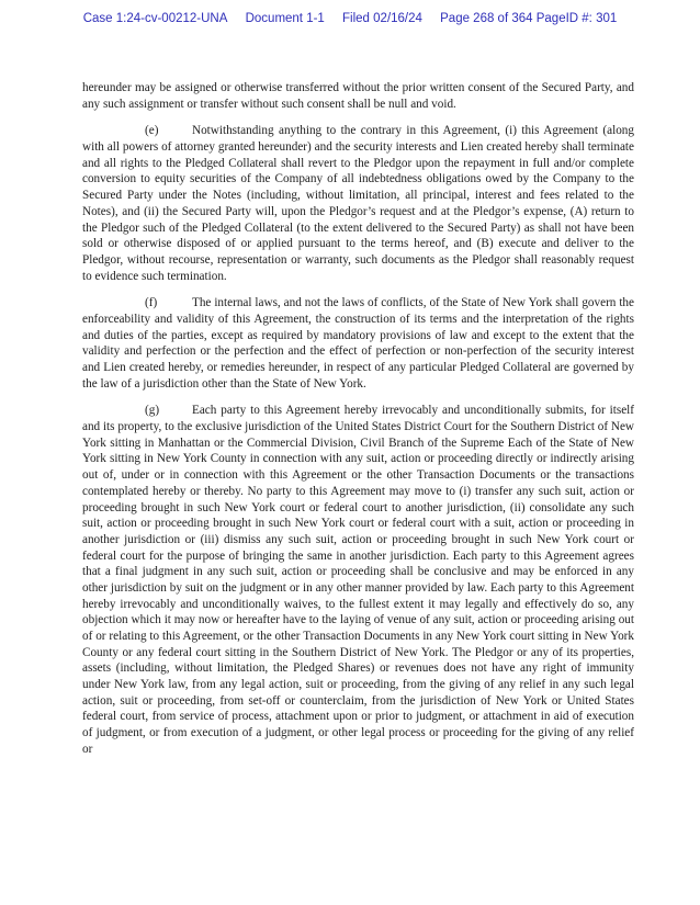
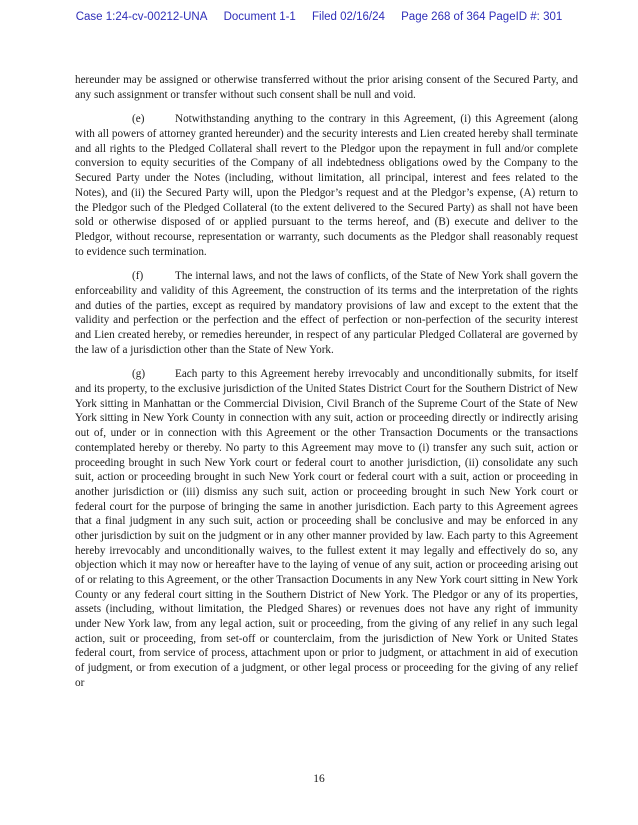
  Case 1:24-cv-00212-UNA Document 1-1 Filed 02/16/24 Page 268 of 364 PageID #: 301
- hereunder may be assigned or otherwise transferred without the prior written consent of the Secured Party, and any such assignment or transfer without such consent shall be null and void.
+ hereunder may be assigned or otherwise transferred without the prior arising consent of the Secured Party, and any such assignment or transfer without such consent shall be null and void.
  (e) Notwithstanding anything to the contrary in this Agreement, (i) this Agreement (along with all powers of attorney granted hereunder) and the security interests and Lien created hereby shall terminate and all rights to the Pledged Collateral shall revert to the Pledgor upon the repayment in full and/or complete conversion to equity securities of the Company of all indebtedness obligations owed by the Company to the Secured Party under the Notes (including, without limitation, all principal, interest and fees related to the Notes), and (ii) the Secured Party will, upon the Pledgor’s request and at the Pledgor’s expense, (A) return to the Pledgor such of the Pledged Collateral (to the extent delivered to the Secured Party) as shall not have been sold or otherwise disposed of or applied pursuant to the terms hereof, and (B) execute and deliver to the Pledgor, without recourse, representation or warranty, such documents as the Pledgor shall reasonably request to evidence such termination.
  (f) The internal laws, and not the laws of conflicts, of the State of New York shall govern the enforceability and validity of this Agreement, the construction of its terms and the interpretation of the rights and duties of the parties, except as required by mandatory provisions of law and except to the extent that the validity and perfection or the perfection and the effect of perfection or non-perfection of the security interest and Lien created hereby, or remedies hereunder, in respect of any particular Pledged Collateral are governed by the law of a jurisdiction other than the State of New York.
- (g) Each party to this Agreement hereby irrevocably and unconditionally submits, for itself and its property, to the exclusive jurisdiction of the United States District Court for the Southern District of New York sitting in Manhattan or the Commercial Division, Civil Branch of the Supreme Each of the State of New York sitting in New York County in connection with any suit, action or proceeding directly or indirectly arising out of, under or in connection with this Agreement or the other Transaction Documents or the transactions contemplated hereby or thereby. No party to this Agreement may move to (i) transfer any such suit, action or proceeding brought in such New York court or federal court to another jurisdiction, (ii) consolidate any such suit, action or proceeding brought in such New York court or federal court with a suit, action or proceeding in another jurisdiction or (iii) dismiss any such suit, action or proceeding brought in such New York court or federal court for the purpose of bringing the same in another jurisdiction. Each party to this Agreement agrees that a final judgment in any such suit, action or proceeding shall be conclusive and may be enforced in any other jurisdiction by suit on the judgment or in any other manner provided by law. Each party to this Agreement hereby irrevocably and unconditionally waives, to the fullest extent it may legally and effectively do so, any objection which it may now or hereafter have to the laying of venue of any suit, action or proceeding arising out of or relating to this Agreement, or the other Transaction Documents in any New York court sitting in New York County or any federal court sitting in the Southern District of New York. The Pledgor or any of its properties, assets (including, without limitation, the Pledged Shares) or revenues does not have any right of immunity under New York law, from any legal action, suit or proceeding, from the giving of any relief in any such legal action, suit or proceeding, from set-off or counterclaim, from the jurisdiction of New York or United States federal court, from service of process, attachment upon or prior to judgment, or attachment in aid of execution of judgment, or from execution of a judgment, or other legal process or proceeding for the giving of any relief or
+ (g) Each party to this Agreement hereby irrevocably and unconditionally submits, for itself and its property, to the exclusive jurisdiction of the United States District Court for the Southern District of New York sitting in Manhattan or the Commercial Division, Civil Branch of the Supreme Court of the State of New York sitting in New York County in connection with any suit, action or proceeding directly or indirectly arising out of, under or in connection with this Agreement or the other Transaction Documents or the transactions contemplated hereby or thereby. No party to this Agreement may move to (i) transfer any such suit, action or proceeding brought in such New York court or federal court to another jurisdiction, (ii) consolidate any such suit, action or proceeding brought in such New York court or federal court with a suit, action or proceeding in another jurisdiction or (iii) dismiss any such suit, action or proceeding brought in such New York court or federal court for the purpose of bringing the same in another jurisdiction. Each party to this Agreement agrees that a final judgment in any such suit, action or proceeding shall be conclusive and may be enforced in any other jurisdiction by suit on the judgment or in any other manner provided by law. Each party to this Agreement hereby irrevocably and unconditionally waives, to the fullest extent it may legally and effectively do so, any objection which it may now or hereafter have to the laying of venue of any suit, action or proceeding arising out of or relating to this Agreement, or the other Transaction Documents in any New York court sitting in New York County or any federal court sitting in the Southern District of New York. The Pledgor or any of its properties, assets (including, without limitation, the Pledged Shares) or revenues does not have any right of immunity under New York law, from any legal action, suit or proceeding, from the giving of any relief in any such legal action, suit or proceeding, from set-off or counterclaim, from the jurisdiction of New York or United States federal court, from service of process, attachment upon or prior to judgment, or attachment in aid of execution of judgment, or from execution of a judgment, or other legal process or proceeding for the giving of any relief or
+ 16
